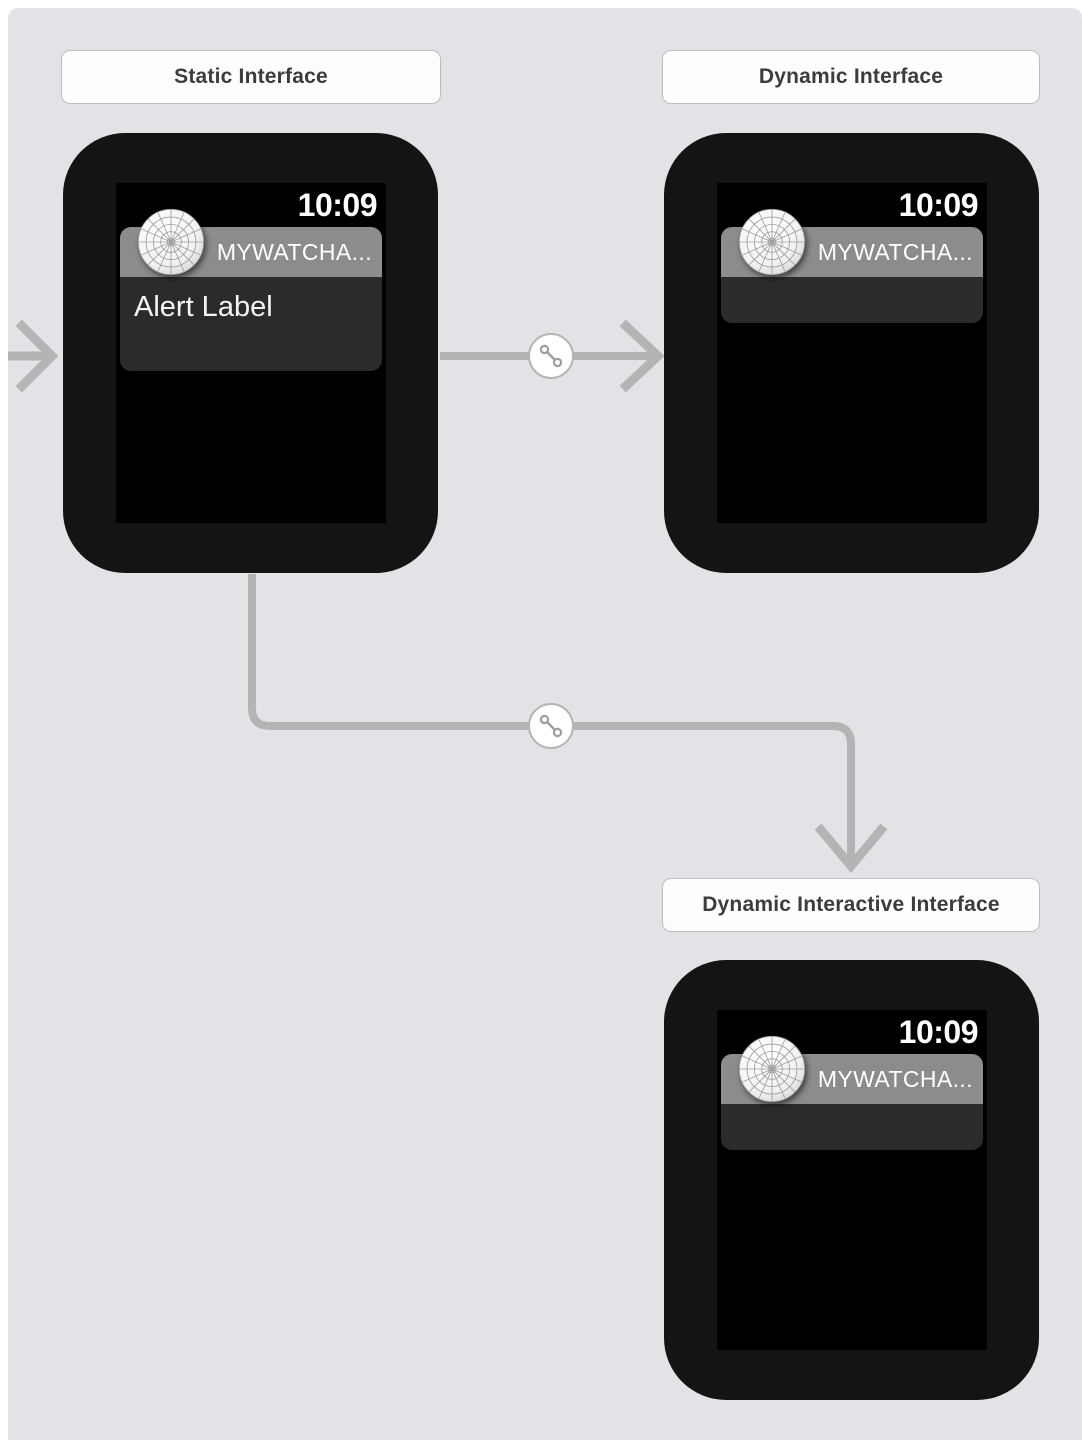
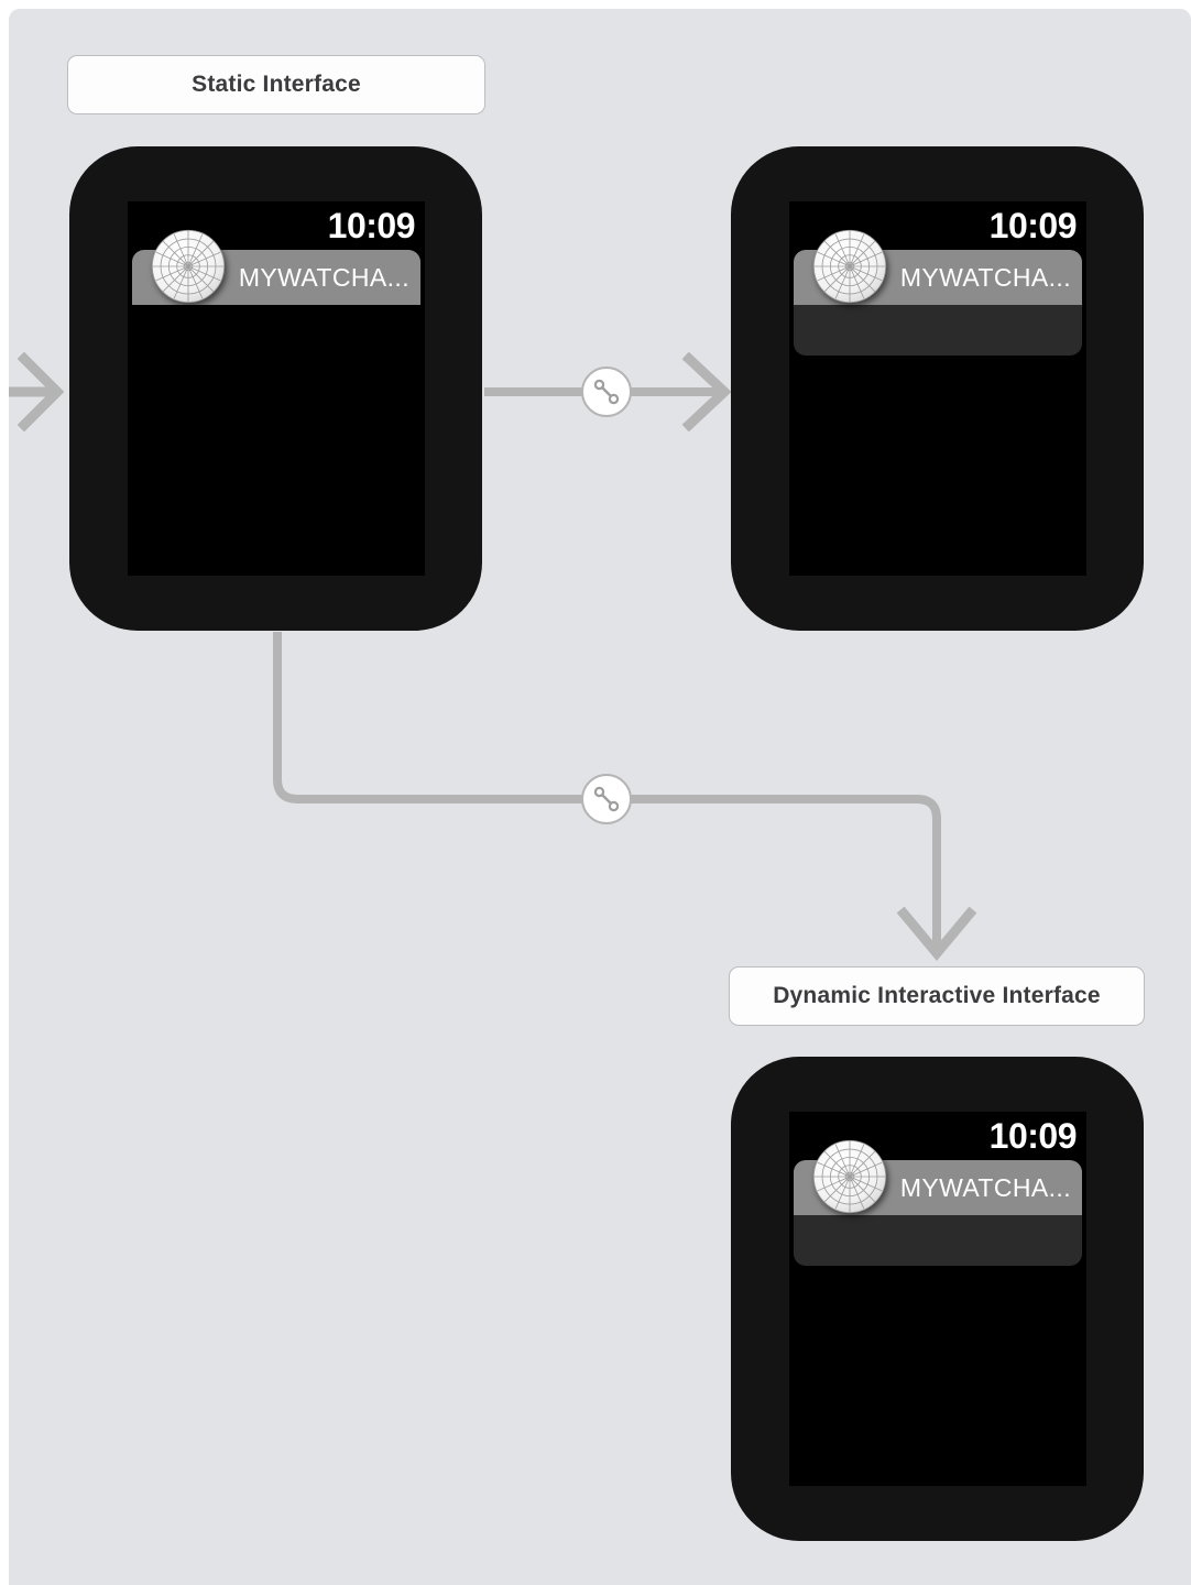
  Static Interface
  10:09
  MYWATCHA...
- Alert Label
- Dynamic Interface
  10:09
  MYWATCHA...
  Dynamic Interactive Interface
  10:09
  MYWATCHA...
